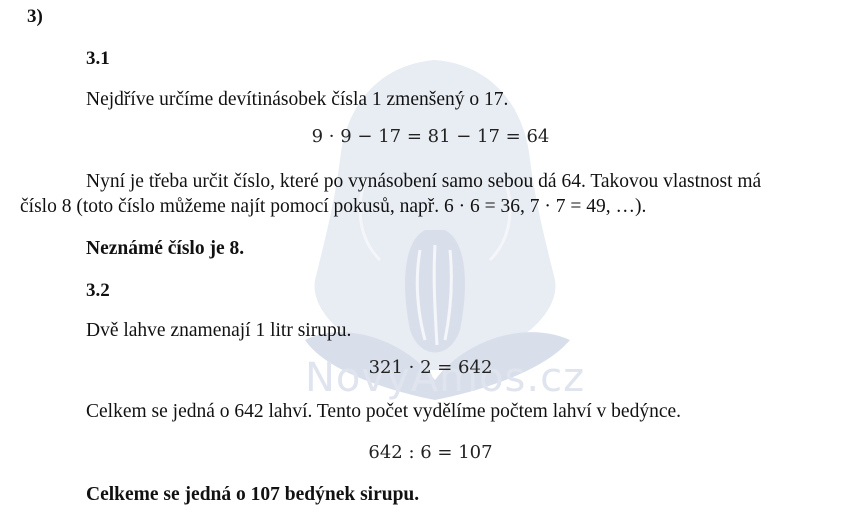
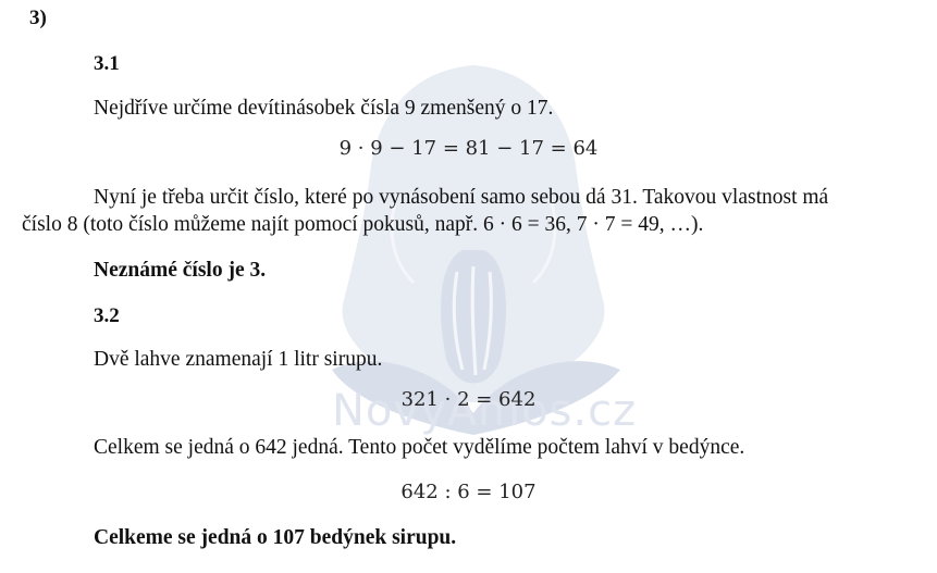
  NovyAmos.cz
  3)
  3.1
- Nejdříve určíme devítinásobek čísla 1 zmenšený o 17.
+ Nejdříve určíme devítinásobek čísla 9 zmenšený o 17.
  9 · 9 − 17 = 81 − 17 = 64
- Nyní je třeba určit číslo, které po vynásobení samo sebou dá 64. Takovou vlastnost má
+ Nyní je třeba určit číslo, které po vynásobení samo sebou dá 31. Takovou vlastnost má
  číslo 8 (toto číslo můžeme najít pomocí pokusů, např. 6 · 6 = 36, 7 · 7 = 49, …).
- Neznámé číslo je 8.
+ Neznámé číslo je 3.
  3.2
  Dvě lahve znamenají 1 litr sirupu.
  321 · 2 = 642
- Celkem se jedná o 642 lahví. Tento počet vydělíme počtem lahví v bedýnce.
+ Celkem se jedná o 642 jedná. Tento počet vydělíme počtem lahví v bedýnce.
  642 : 6 = 107
  Celkeme se jedná o 107 bedýnek sirupu.
